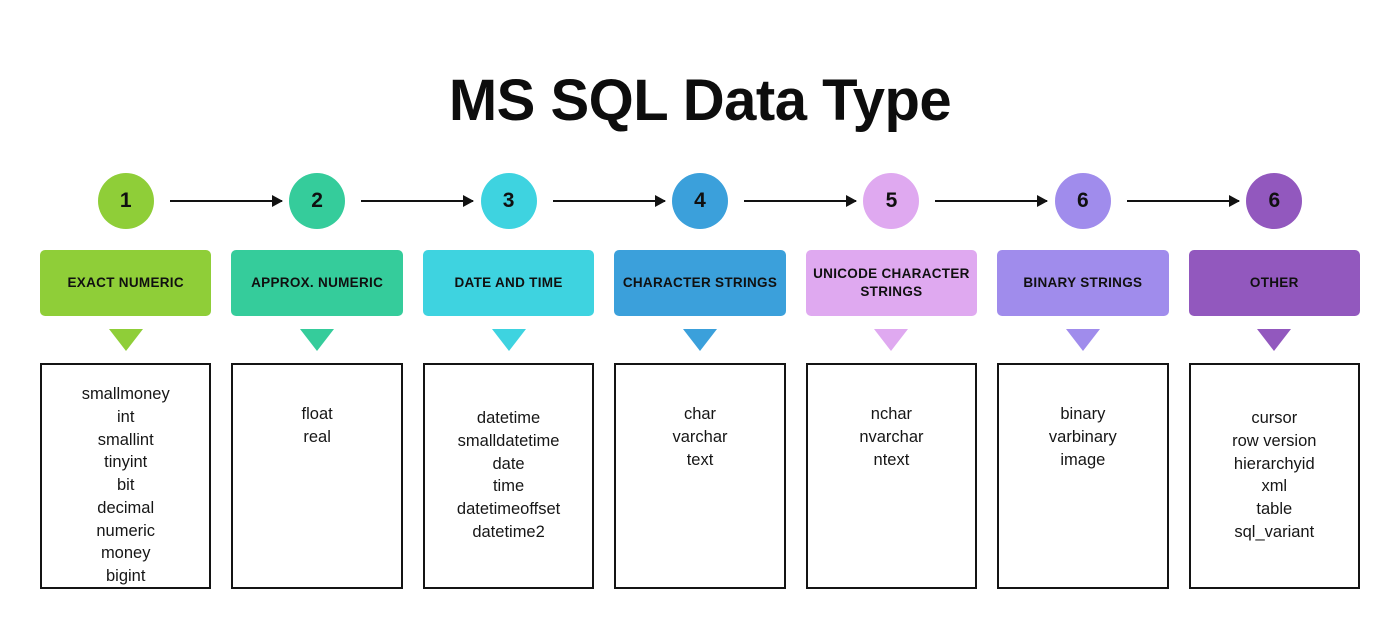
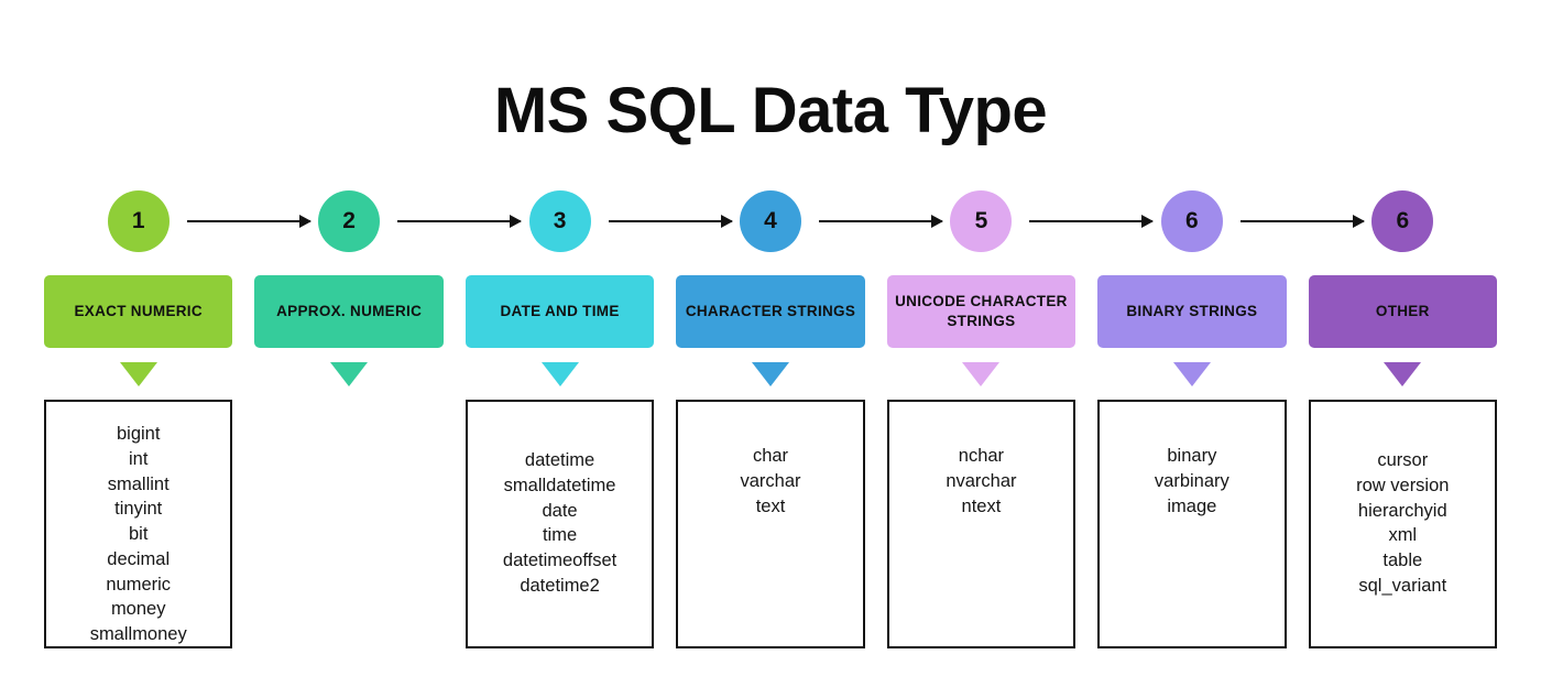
  MS SQL Data Type
  1
  EXACT NUMERIC
- smallmoney
+ bigint
  int
  smallint
  tinyint
  bit
  decimal
  numeric
  money
- bigint
+ smallmoney
  2
  APPROX. NUMERIC
- float
- real
  3
  DATE AND TIME
  datetime
  smalldatetime
  date
  time
  datetimeoffset
  datetime2
  4
  CHARACTER STRINGS
  char
  varchar
  text
  5
  UNICODE CHARACTER STRINGS
  nchar
  nvarchar
  ntext
  6
  BINARY STRINGS
  binary
  varbinary
  image
  6
  OTHER
  cursor
  row version
  hierarchyid
  xml
  table
  sql_variant
